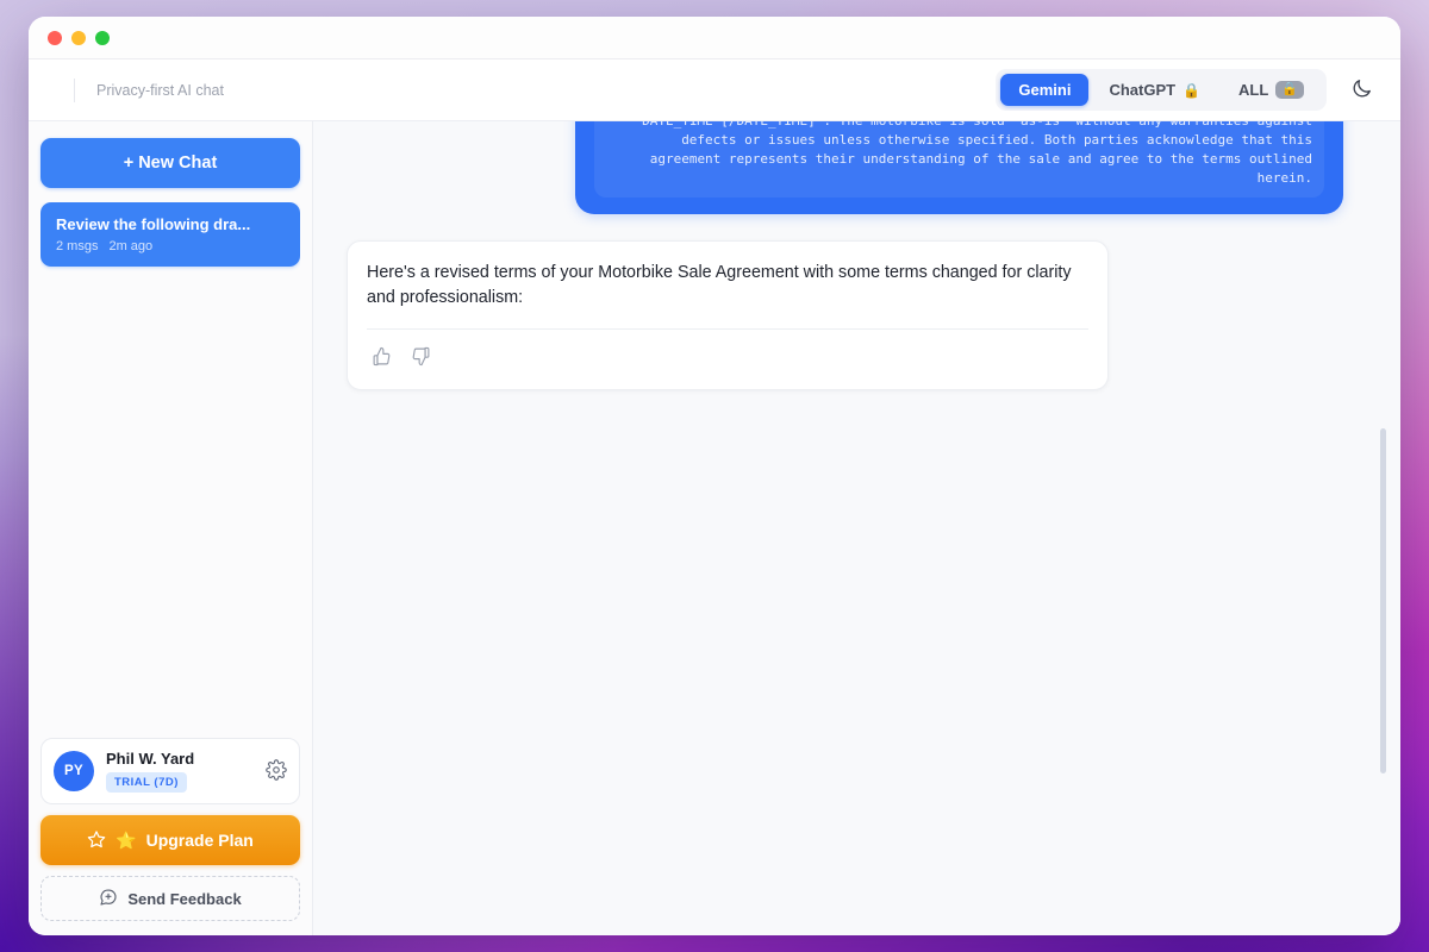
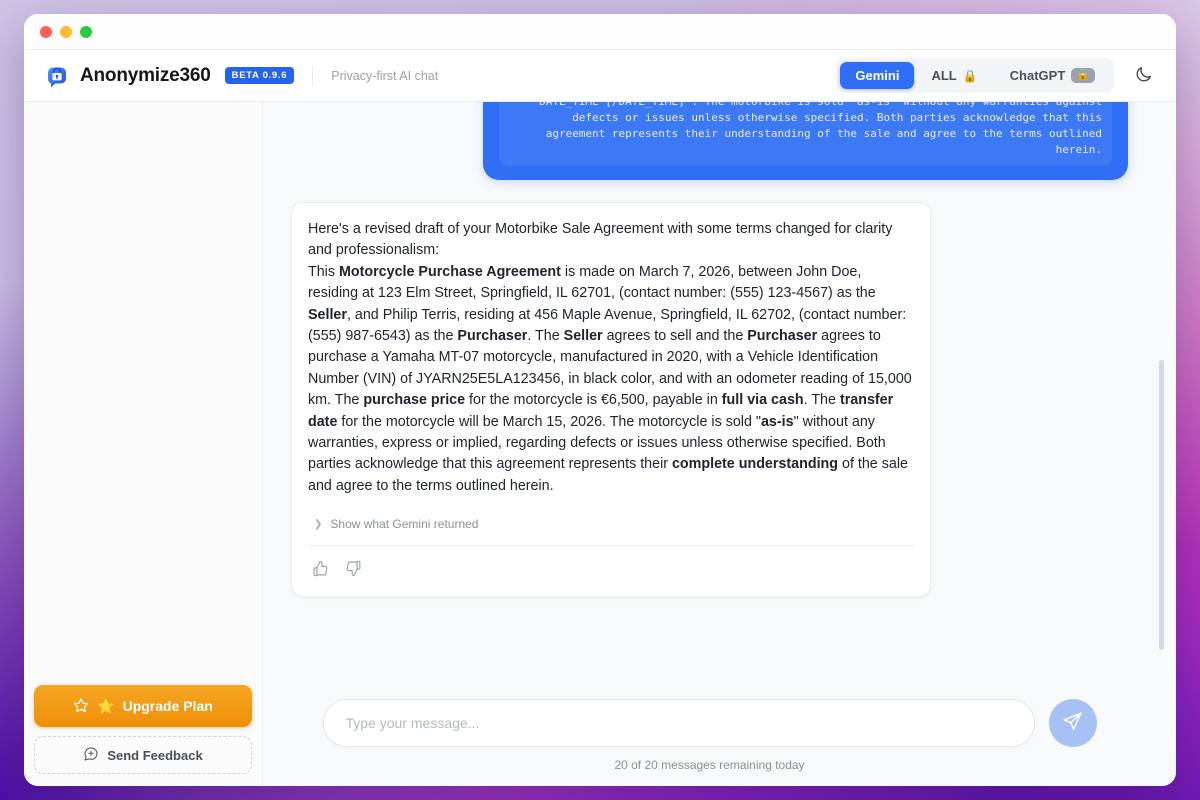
+ Anonymize360
+ BETA 0.9.6
  Privacy-first AI chat
  Gemini
- ChatGPT
+ ALL
  🔒
- ALL
+ ChatGPT
  🔒
- + New Chat
- Review the following dra...
- 2 msgs
- 2m ago
- PY
- Phil W. Yard
- TRIAL (7D)
  ⭐
  Upgrade Plan
  Send Feedback
- Here's a revised terms of your Motorbike Sale Agreement with some terms changed for clarity and professionalism:
+ Here's a revised draft of your Motorbike Sale Agreement with some terms changed for clarity and professionalism:
+ This Motorcycle Purchase Agreement is made on March 7, 2026, between John Doe, residing at 123 Elm Street, Springfield, IL 62701, (contact number: (555) 123-4567) as the Seller, and Philip Terris, residing at 456 Maple Avenue, Springfield, IL 62702, (contact number: (555) 987-6543) as the Purchaser. The Seller agrees to sell and the Purchaser agrees to purchase a Yamaha MT-07 motorcycle, manufactured in 2020, with a Vehicle Identification Number (VIN) of JYARN25E5LA123456, in black color, and with an odometer reading of 15,000 km. The purchase price for the motorcycle is €6,500, payable in full via cash. The transfer date for the motorcycle will be March 15, 2026. The motorcycle is sold "as-is" without any warranties, express or implied, regarding defects or issues unless otherwise specified. Both parties acknowledge that this agreement represents their complete understanding of the sale and agree to the terms outlined herein.
+ ❯
+ Show what Gemini returned
+ Type your message...
+ 20 of 20 messages remaining today
